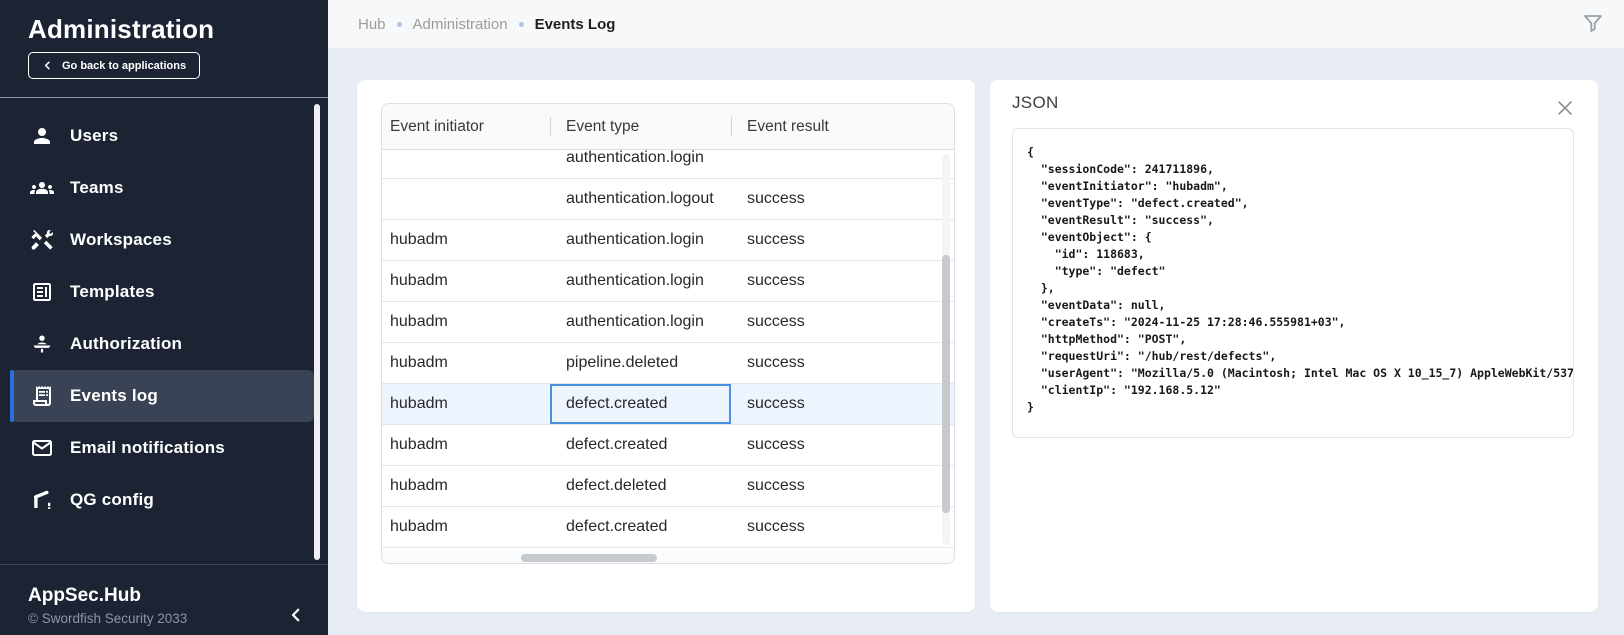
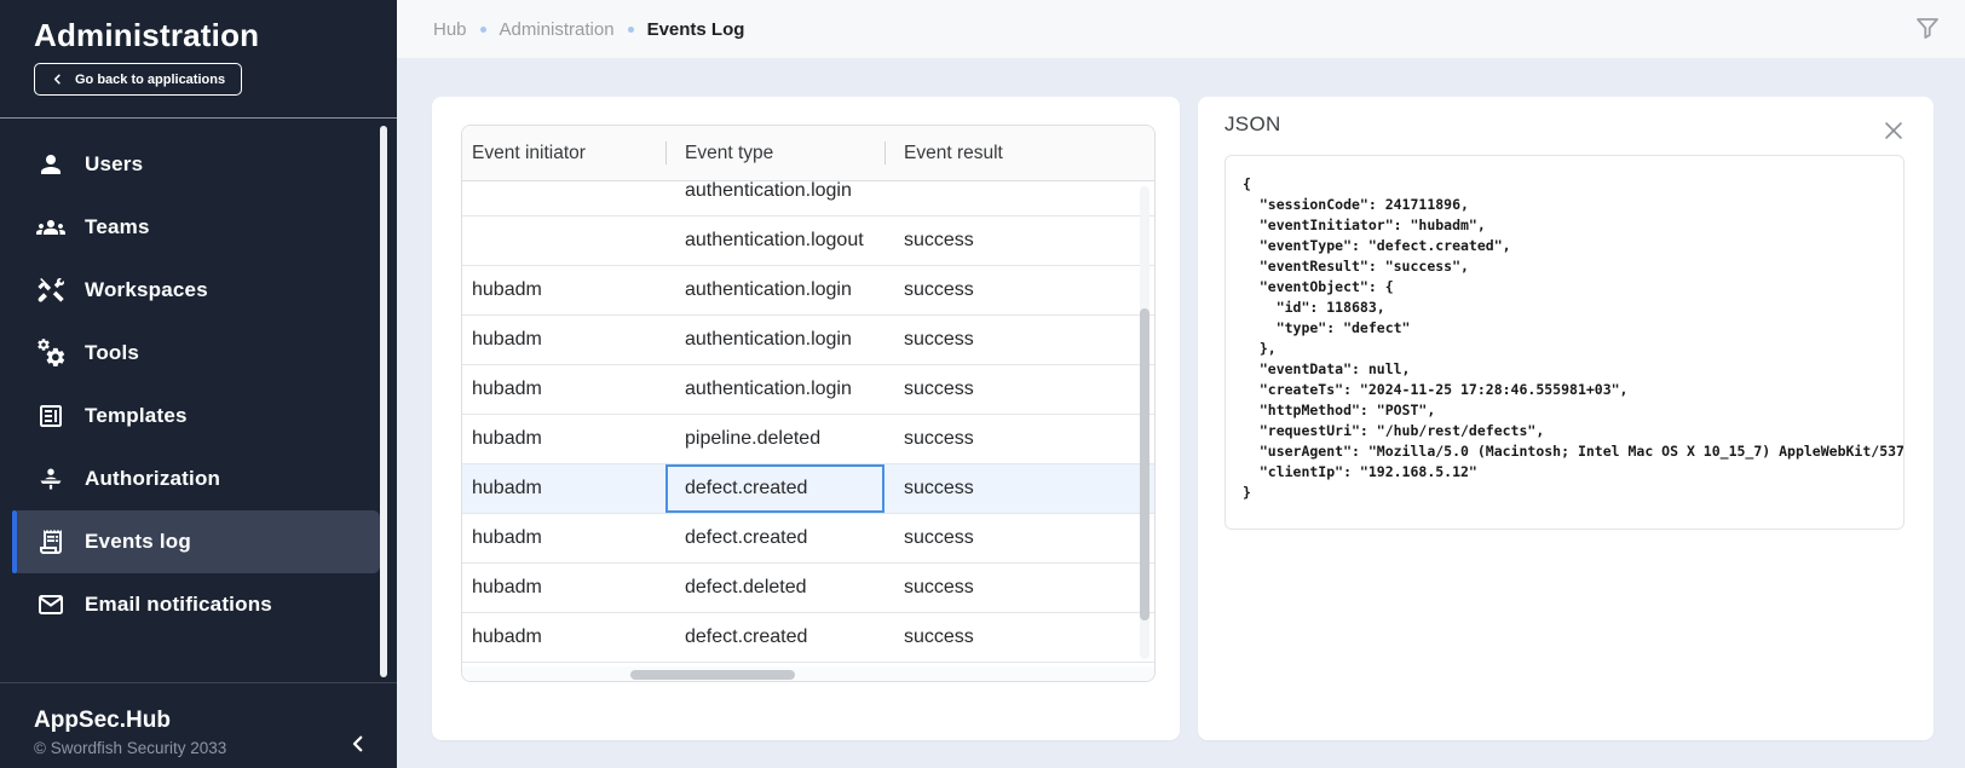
  Administration
  Go back to applications
  Users
  Teams
  Workspaces
+ Tools
  Templates
  Authorization
  Events log
  Email notifications
- QG config
  AppSec.Hub
  © Swordfish Security 2033
  Hub
  Administration
  Events Log
  Event initiator
  Event type
  Event result
  authentication.login
  authentication.logout
  success
  hubadm
  authentication.login
  success
  hubadm
  authentication.login
  success
  hubadm
  authentication.login
  success
  hubadm
  pipeline.deleted
  success
  hubadm
  defect.created
  success
  hubadm
  defect.created
  success
  hubadm
  defect.deleted
  success
  hubadm
  defect.created
  success
  JSON
  {
  "sessionCode": 241711896,
  "eventInitiator": "hubadm",
  "eventType": "defect.created",
  "eventResult": "success",
  "eventObject": {
  "id": 118683,
  "type": "defect"
  },
  "eventData": null,
  "createTs": "2024-11-25 17:28:46.555981+03",
  "httpMethod": "POST",
  "requestUri": "/hub/rest/defects",
  "userAgent": "Mozilla/5.0 (Macintosh; Intel Mac OS X 10_15_7) AppleWebKit/537
  "clientIp": "192.168.5.12"
  }
